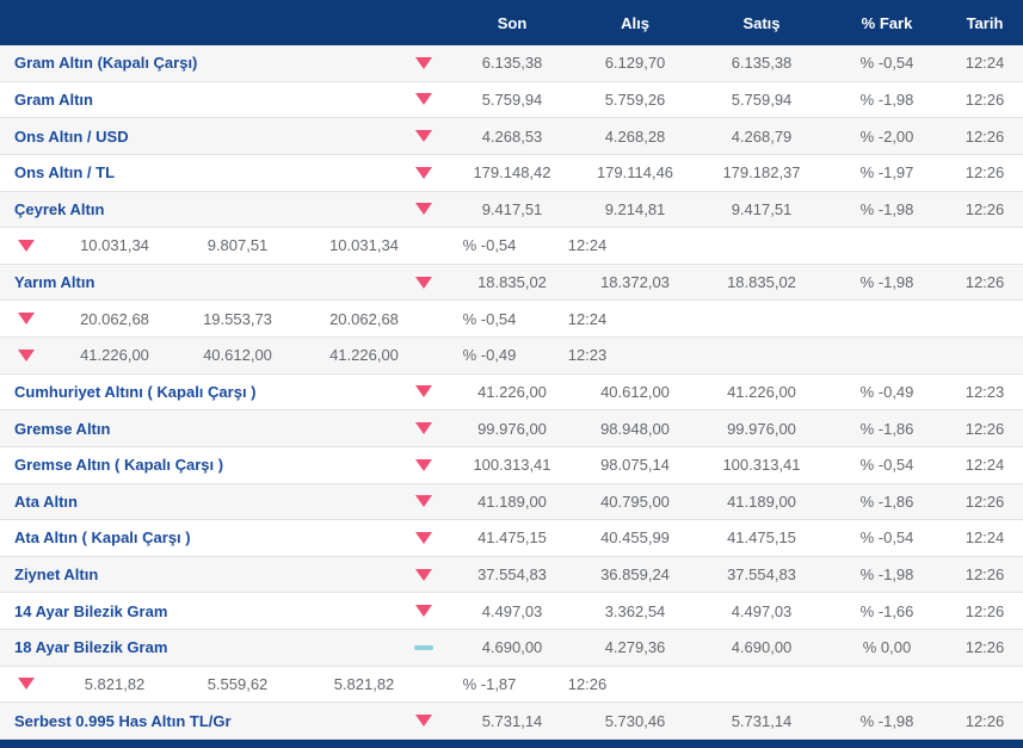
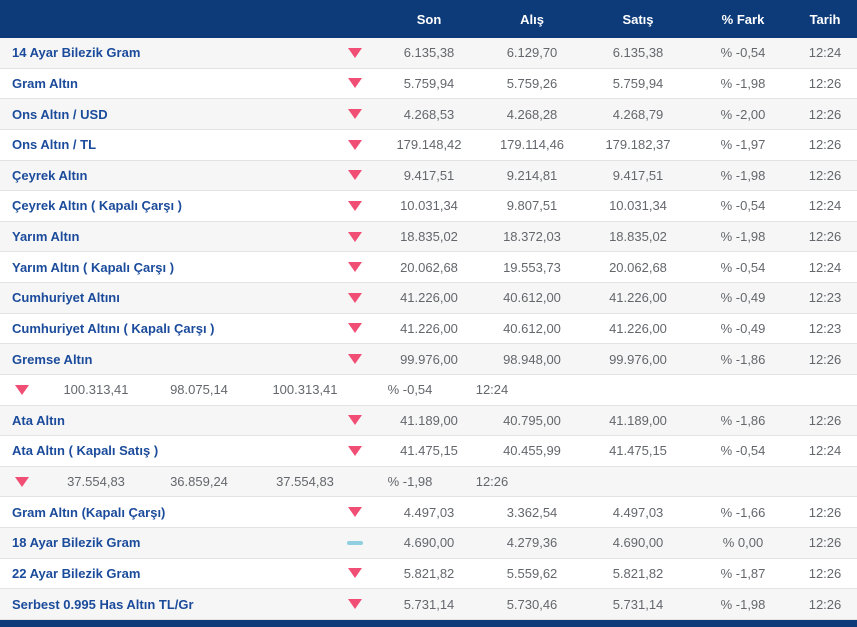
  Son
  Alış
  Satış
  % Fark
  Tarih
- Gram Altın (Kapalı Çarşı)
+ 14 Ayar Bilezik Gram
  6.135,38
  6.129,70
  6.135,38
  % -0,54
  12:24
  Gram Altın
  5.759,94
  5.759,26
  5.759,94
  % -1,98
  12:26
  Ons Altın / USD
  4.268,53
  4.268,28
  4.268,79
  % -2,00
  12:26
  Ons Altın / TL
  179.148,42
  179.114,46
  179.182,37
  % -1,97
  12:26
  Çeyrek Altın
  9.417,51
  9.214,81
  9.417,51
  % -1,98
  12:26
+ Çeyrek Altın ( Kapalı Çarşı )
  10.031,34
  9.807,51
  10.031,34
  % -0,54
  12:24
  Yarım Altın
  18.835,02
  18.372,03
  18.835,02
  % -1,98
  12:26
+ Yarım Altın ( Kapalı Çarşı )
  20.062,68
  19.553,73
  20.062,68
  % -0,54
  12:24
+ Cumhuriyet Altını
  41.226,00
  40.612,00
  41.226,00
  % -0,49
  12:23
  Cumhuriyet Altını ( Kapalı Çarşı )
  41.226,00
  40.612,00
  41.226,00
  % -0,49
  12:23
  Gremse Altın
  99.976,00
  98.948,00
  99.976,00
  % -1,86
  12:26
- Gremse Altın ( Kapalı Çarşı )
  100.313,41
  98.075,14
  100.313,41
  % -0,54
  12:24
  Ata Altın
  41.189,00
  40.795,00
  41.189,00
  % -1,86
  12:26
- Ata Altın ( Kapalı Çarşı )
+ Ata Altın ( Kapalı Satış )
  41.475,15
  40.455,99
  41.475,15
  % -0,54
  12:24
- Ziynet Altın
  37.554,83
  36.859,24
  37.554,83
  % -1,98
  12:26
- 14 Ayar Bilezik Gram
+ Gram Altın (Kapalı Çarşı)
  4.497,03
  3.362,54
  4.497,03
  % -1,66
  12:26
  18 Ayar Bilezik Gram
  4.690,00
  4.279,36
  4.690,00
  % 0,00
  12:26
+ 22 Ayar Bilezik Gram
  5.821,82
  5.559,62
  5.821,82
  % -1,87
  12:26
  Serbest 0.995 Has Altın TL/Gr
  5.731,14
  5.730,46
  5.731,14
  % -1,98
  12:26
